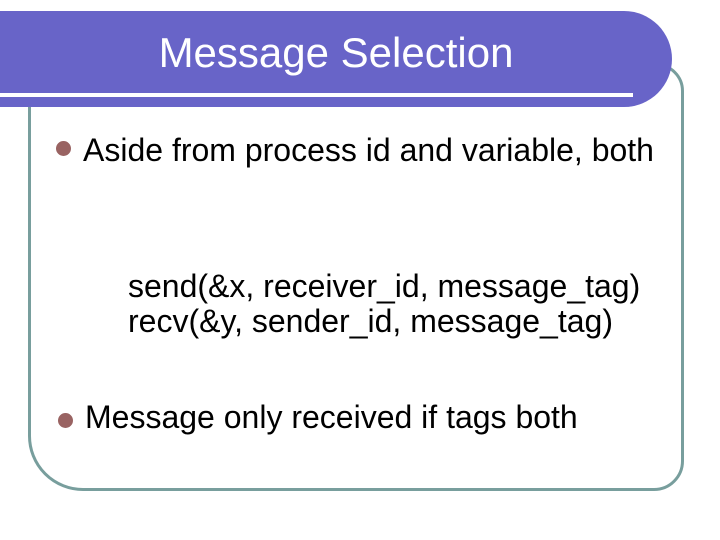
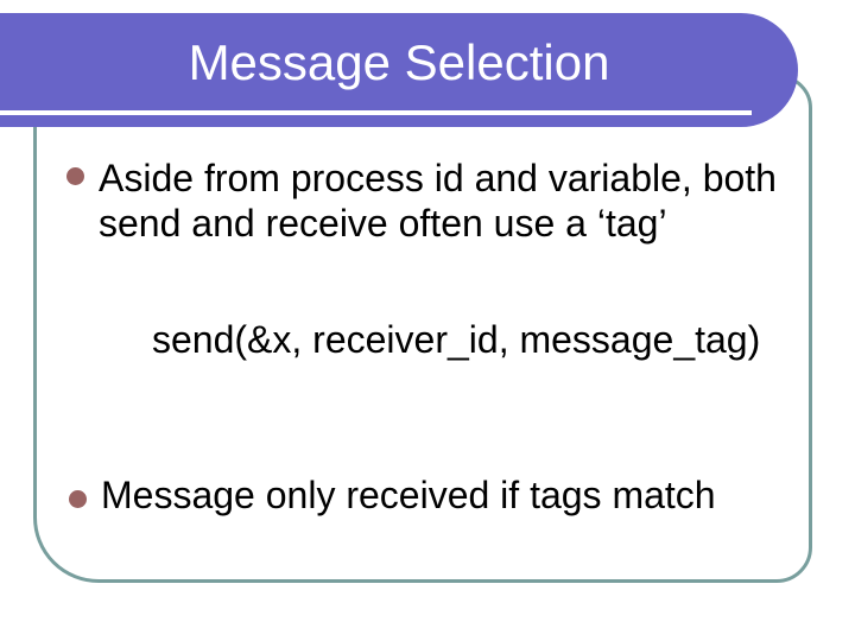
  Message Selection
  Aside from process id and variable, both
+ send and receive often use a ‘tag’
  send(&x, receiver_id, message_tag)
- recv(&y, sender_id, message_tag)
- Message only received if tags both
+ Message only received if tags match
